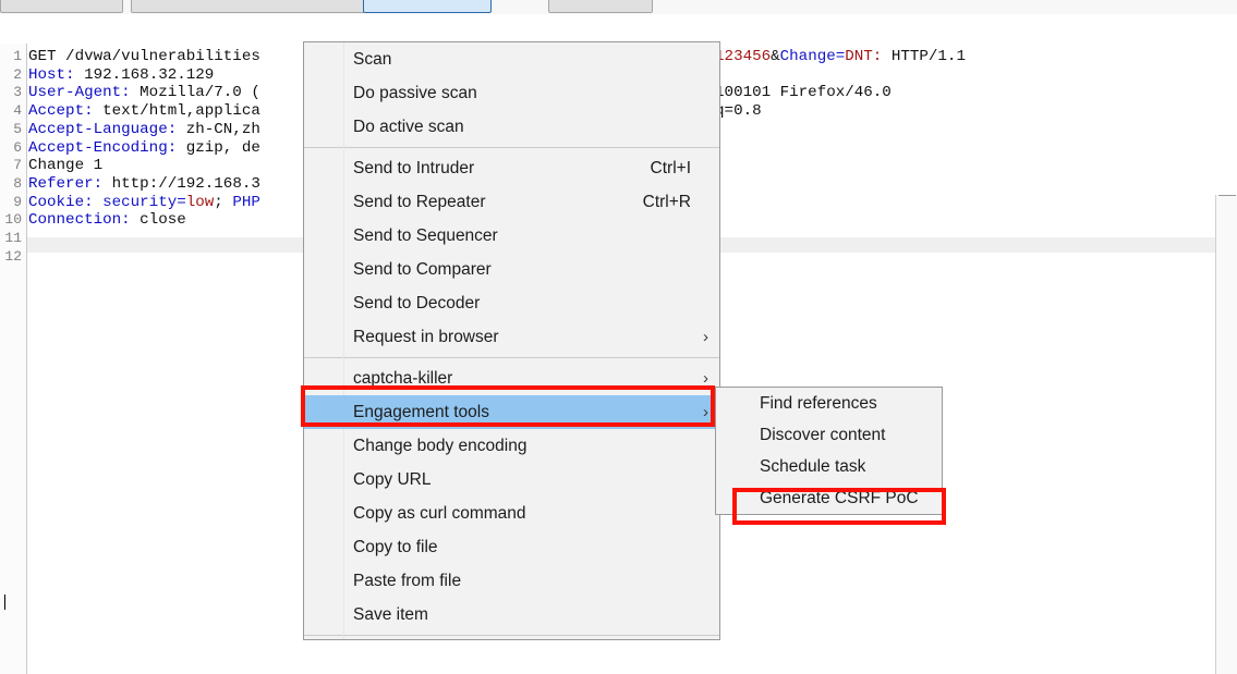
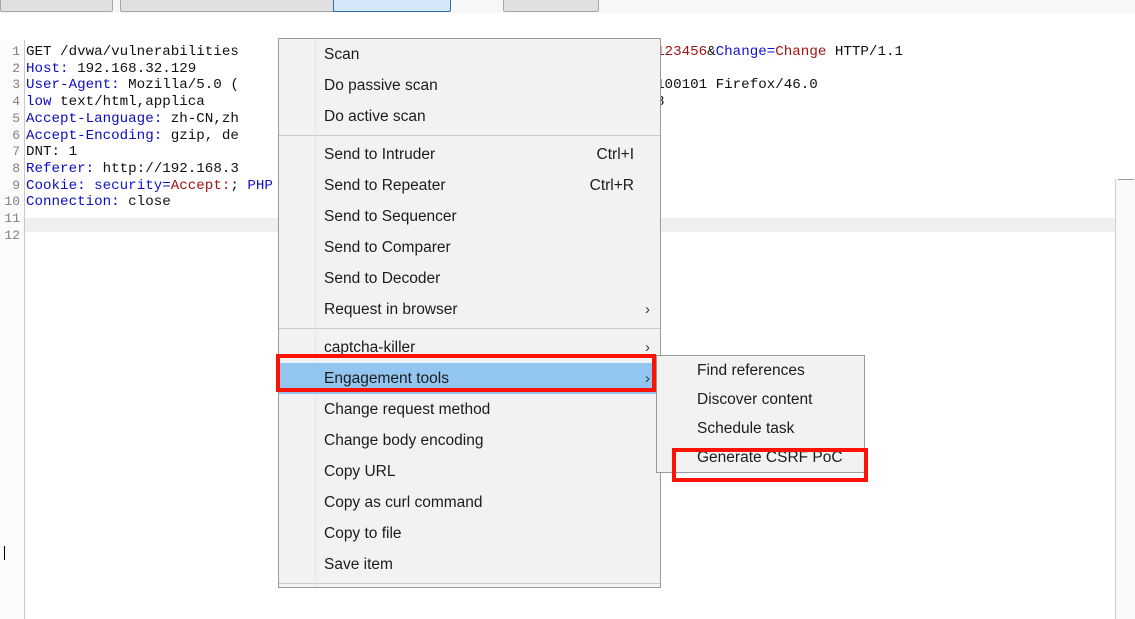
  1
  2
  3
  4
  5
  6
  7
  8
  9
  10
  11
  12
- GET /dvwa/vulnerabilities 23456&Change=DNT: HTTP/1.1
+ GET /dvwa/vulnerabilities 23456&Change=Change HTTP/1.1
  Host: 192.168.32.129
- User-Agent: Mozilla/7.0 ( 00101 Firefox/46.0
+ User-Agent: Mozilla/5.0 ( 00101 Firefox/46.0
- Accept: text/html,applica =0.8
+ low text/html,applica
  Accept-Language: zh-CN,zh
  Accept-Encoding: gzip, de
- Change 1
+ DNT: 1
  Referer: http://192.168.3
- Cookie: security=low; PHP
+ Cookie: security=Accept:; PHP
  Connection: close
  Scan
  Do passive scan
  Do active scan
  Send to Intruder
  Ctrl+I
  Send to Repeater
  Ctrl+R
  Send to Sequencer
  Send to Comparer
  Send to Decoder
  Request in browser
  ›
  captcha-killer
  ›
  Engagement tools
  ›
+ Change request method
  Change body encoding
  Copy URL
  Copy as curl command
  Copy to file
- Paste from file
  Save item
  Find references
  Discover content
  Schedule task
  Generate CSRF PoC
